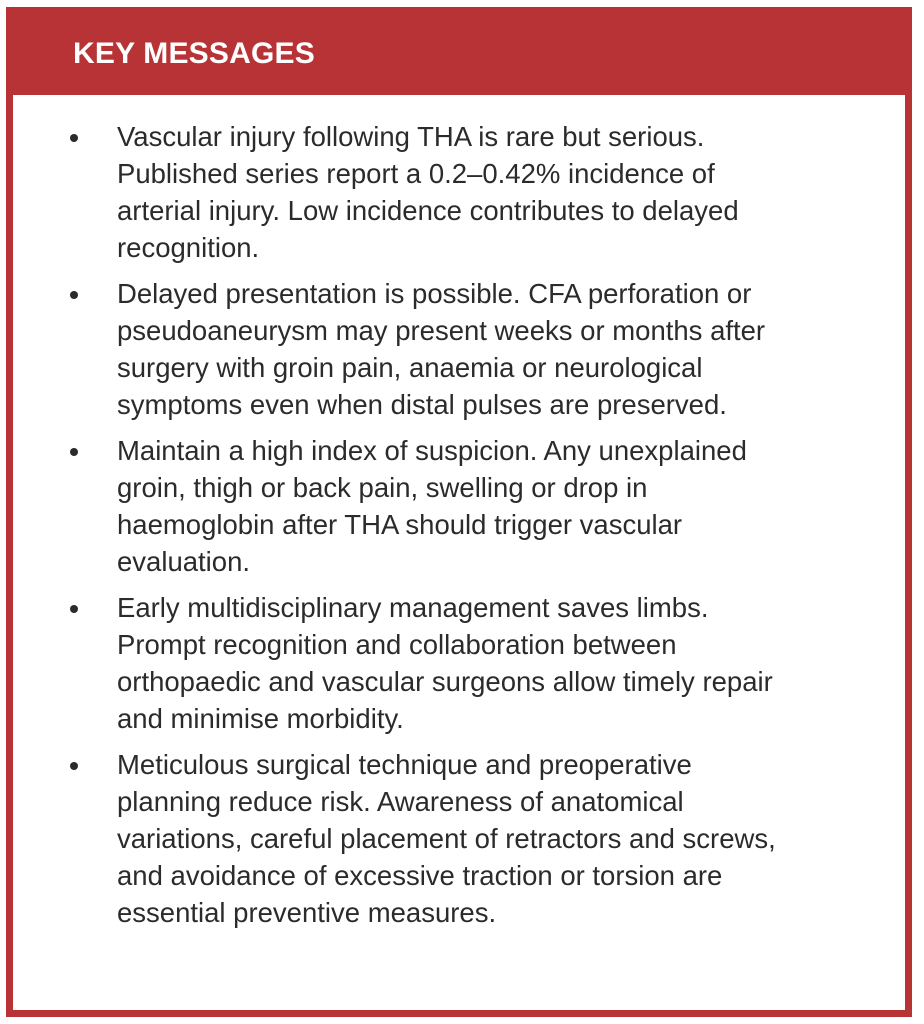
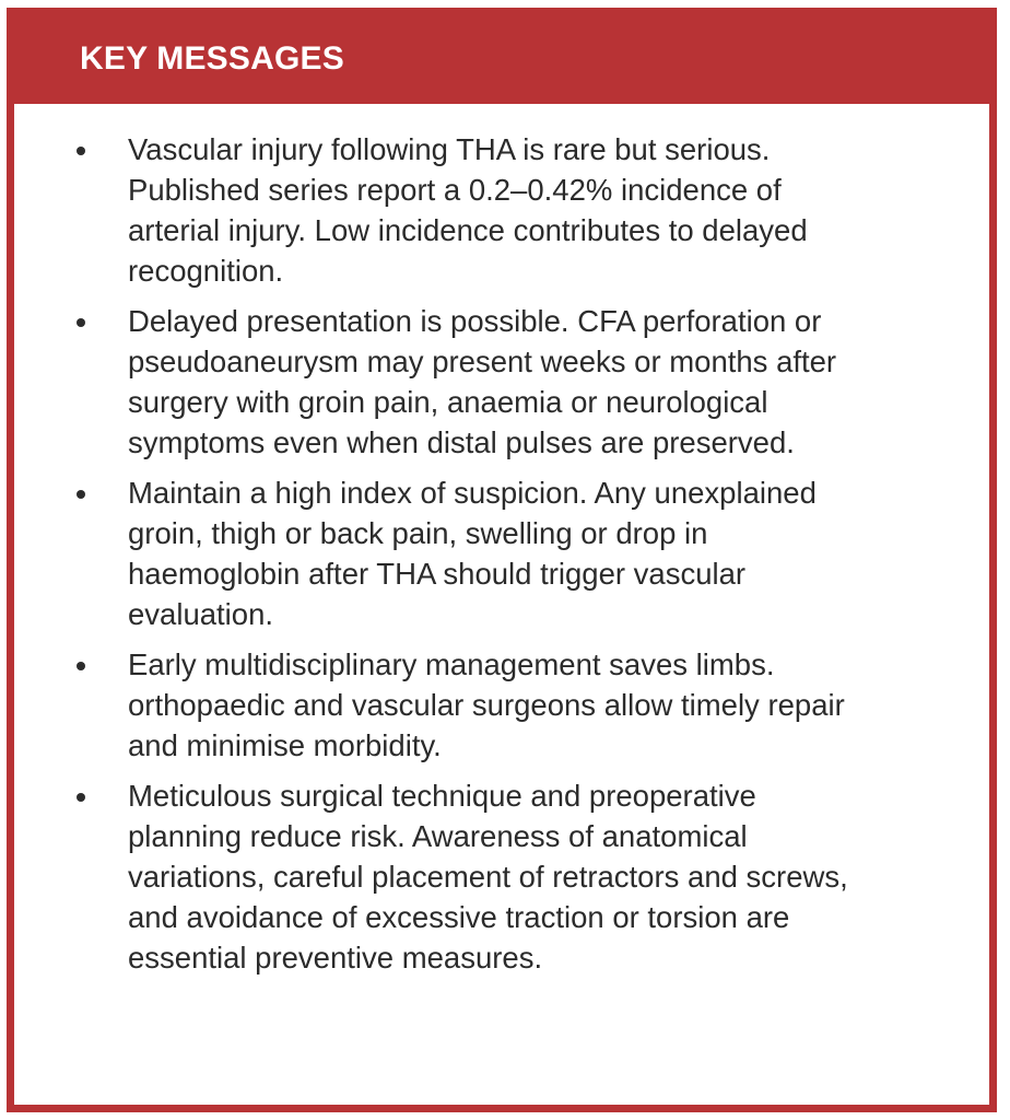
  KEY MESSAGES
  Vascular injury following THA is rare but serious.
  Published series report a 0.2–0.42% incidence of
  arterial injury. Low incidence contributes to delayed
  recognition.
  Delayed presentation is possible. CFA perforation or
  pseudoaneurysm may present weeks or months after
  surgery with groin pain, anaemia or neurological
  symptoms even when distal pulses are preserved.
  Maintain a high index of suspicion. Any unexplained
  groin, thigh or back pain, swelling or drop in
  haemoglobin after THA should trigger vascular
  evaluation.
  Early multidisciplinary management saves limbs.
- Prompt recognition and collaboration between
  orthopaedic and vascular surgeons allow timely repair
  and minimise morbidity.
  Meticulous surgical technique and preoperative
  planning reduce risk. Awareness of anatomical
  variations, careful placement of retractors and screws,
  and avoidance of excessive traction or torsion are
  essential preventive measures.
